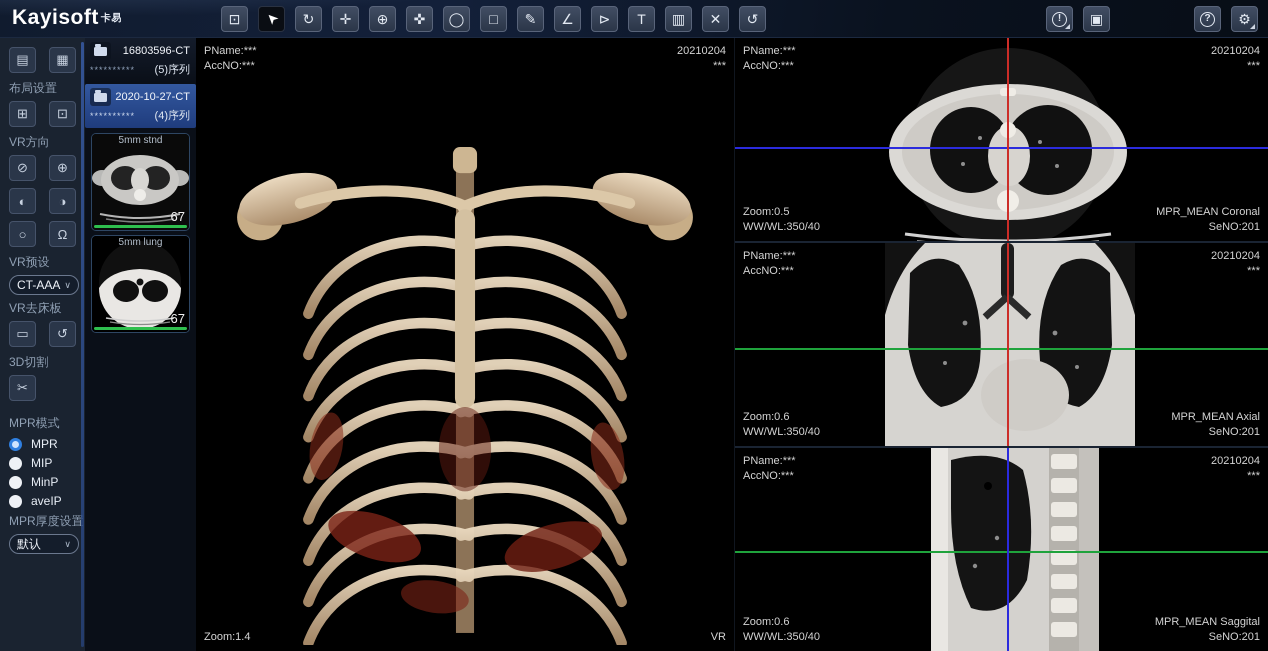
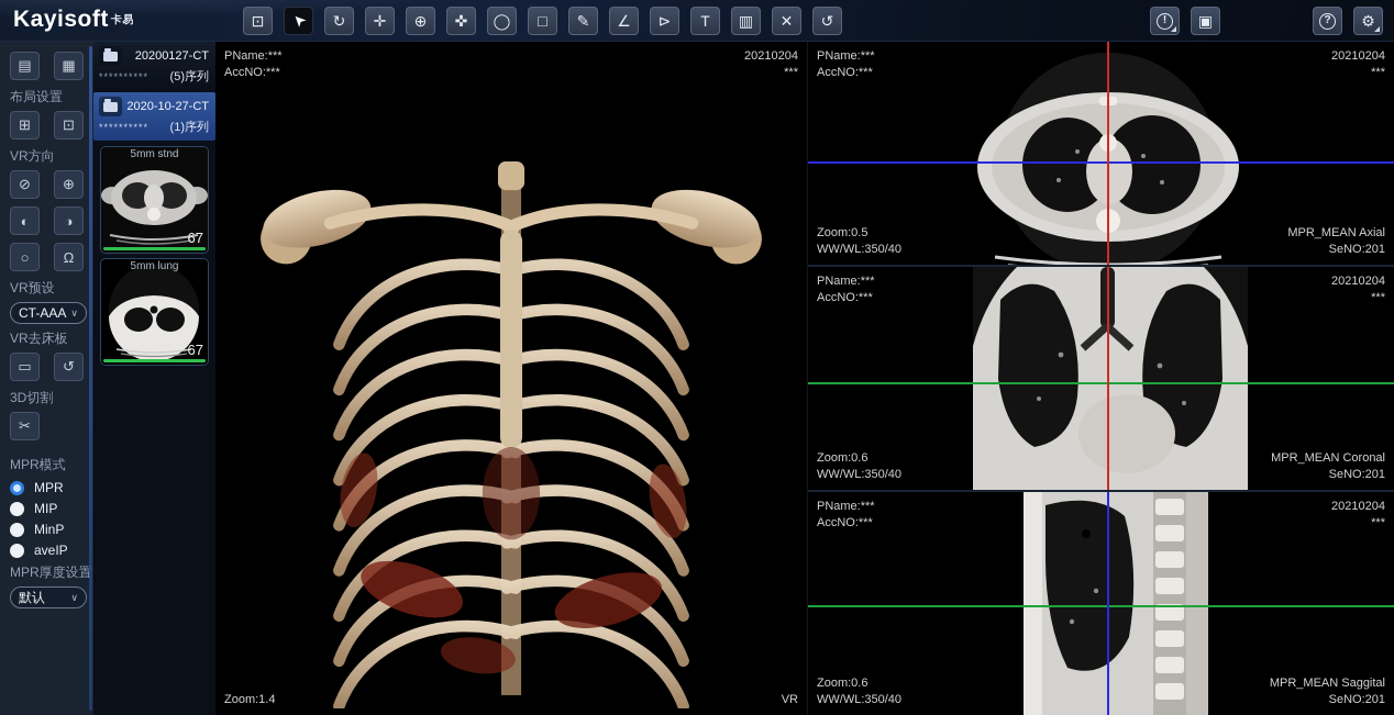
  Kayisoft 卡易
  ⊡
  ↻
  ✛
  ⊕
  ✜
  ◯
  □
  ✎
  ∠
  ⊳
  T
  ▥
  ✕
  ↺
  !
  ▣
  ?
  ⚙
  ▤
  ▦
  布局设置
  ⊞
  ⊡
  VR方向
  ⊘
  ⊕
  ◐
  ◑
  ○
  Ω
  VR预设
  CT-AAA
  ∨
  VR去床板
  ▭
  ↺
  3D切割
  ✂
  MPR模式
  MPR
  MIP
  MinP
  aveIP
  MPR厚度设置
  默认
  ∨
- 16803596-CT
+ 20200127-CT
  **********
  (5)序列
  2020-10-27-CT
  **********
- (4)序列
+ (1)序列
  5mm stnd
  67
  5mm lung
  67
  PName:***
  AccNO:***
  20210204
  ***
  Zoom:1.4
  VR
  PName:***
  AccNO:***
  20210204
  ***
  Zoom:0.5
  WW/WL:350/40
- MPR_MEAN Coronal
+ MPR_MEAN Axial
  SeNO:201
  PName:***
  AccNO:***
  20210204
  ***
  Zoom:0.6
  WW/WL:350/40
- MPR_MEAN Axial
+ MPR_MEAN Coronal
  SeNO:201
  PName:***
  AccNO:***
  20210204
  ***
  Zoom:0.6
  WW/WL:350/40
  MPR_MEAN Saggital
  SeNO:201
